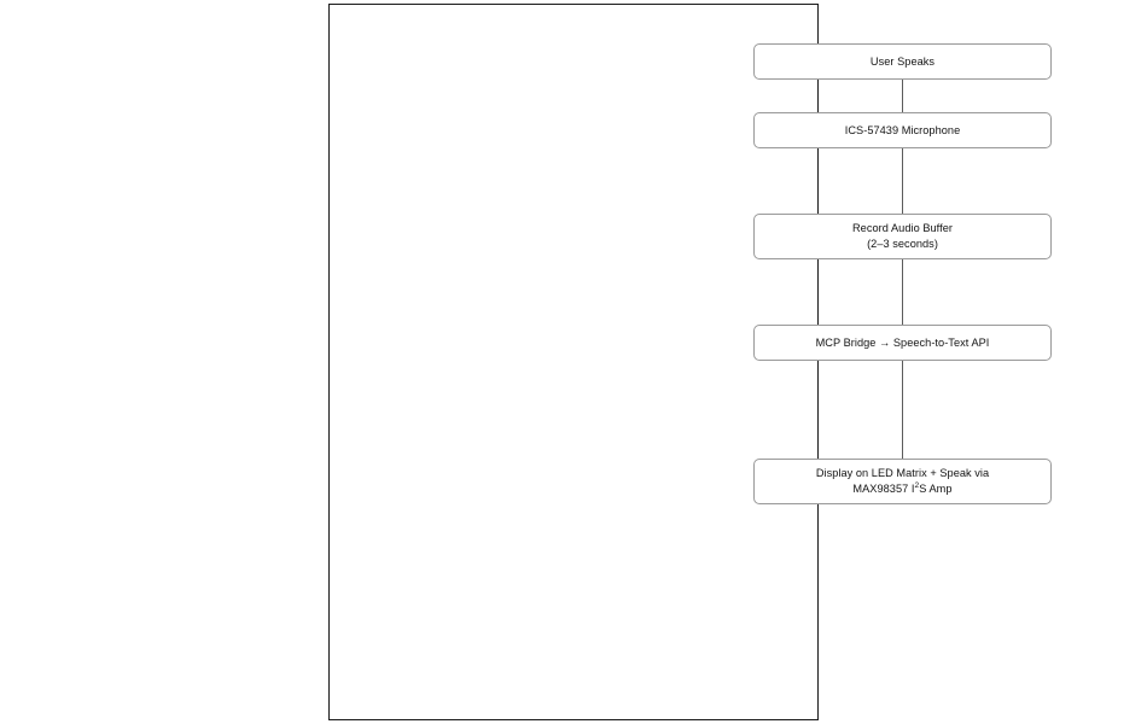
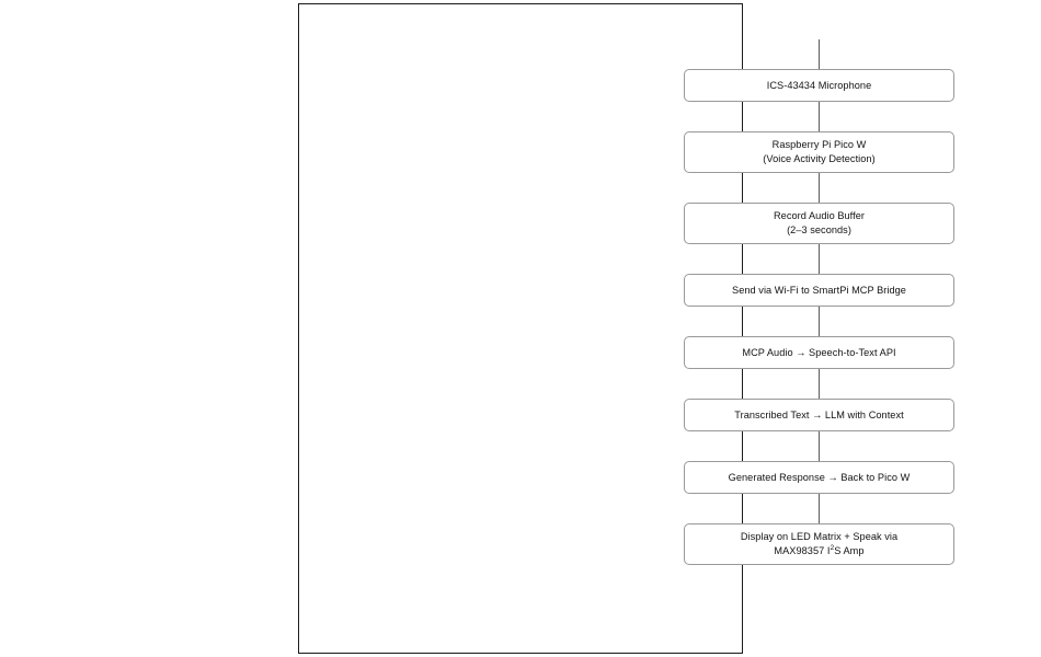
- User Speaks
- ICS-57439 Microphone
+ ICS-43434 Microphone
+ Raspberry Pi Pico W
+ (Voice Activity Detection)
  Record Audio Buffer
  (2–3 seconds)
+ Send via Wi-Fi to SmartPi MCP Bridge
- MCP Bridge → Speech-to-Text API
+ MCP Audio → Speech-to-Text API
+ Transcribed Text → LLM with Context
+ Generated Response → Back to Pico W
  Display on LED Matrix + Speak via
  MAX98357 I S Amp
